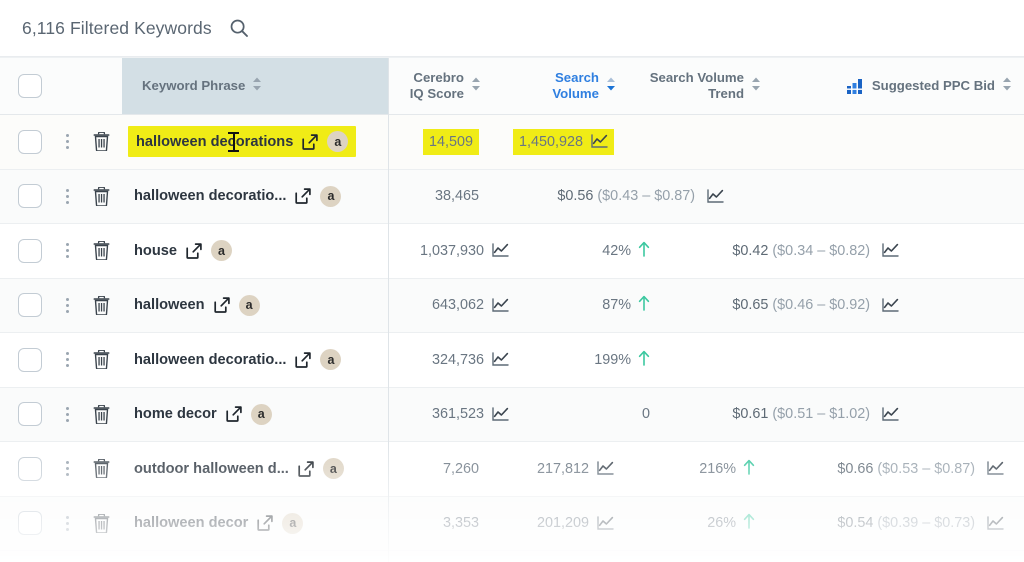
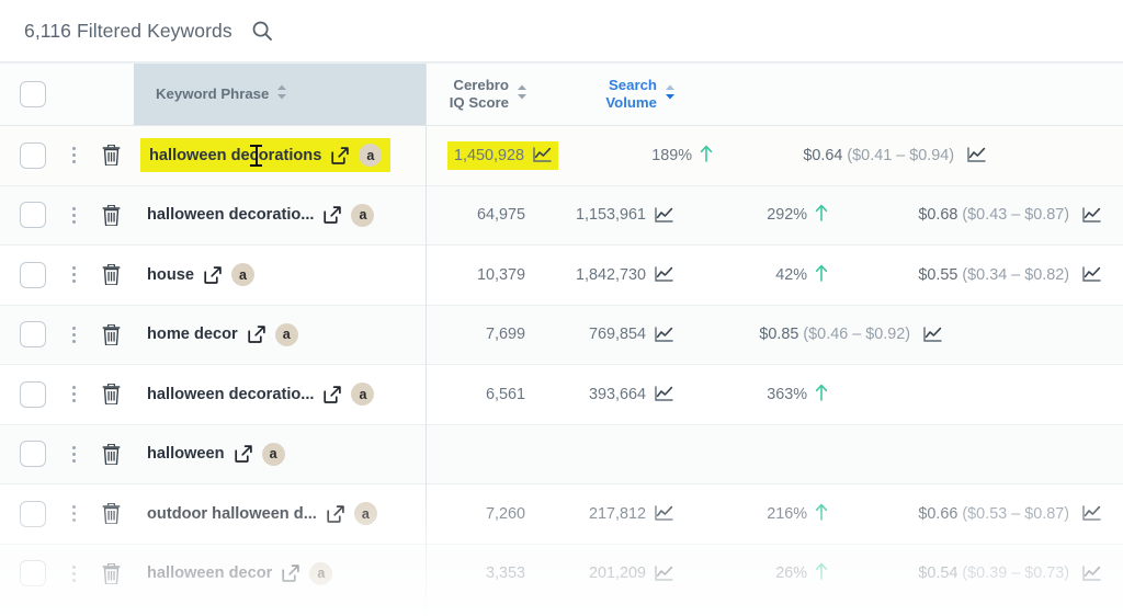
  6,116 Filtered Keywords
  Keyword Phrase
  Cerebro
  IQ Score
  Search
  Volume
- Search Volume
- Trend
- Suggested PPC Bid
  halloween decorations
  a
- 14,509
  1,450,928
+ 189%
+ $0.64 ($0.41 – $0.94)
  halloween decoratio...
  a
- 38,465
+ 64,975
+ 1,153,961
+ 292%
- $0.56 ($0.43 – $0.87)
+ $0.68 ($0.43 – $0.87)
  house
  a
+ 10,379
- 1,037,930
+ 1,842,730
  42%
- $0.42 ($0.34 – $0.82)
+ $0.55 ($0.34 – $0.82)
- halloween
+ home decor
  a
+ 7,699
- 643,062
+ 769,854
- 87%
- $0.65 ($0.46 – $0.92)
+ $0.85 ($0.46 – $0.92)
  halloween decoratio...
  a
+ 6,561
- 324,736
+ 393,664
- 199%
+ 363%
- home decor
+ halloween
  a
- 361,523
- 0
- $0.61 ($0.51 – $1.02)
